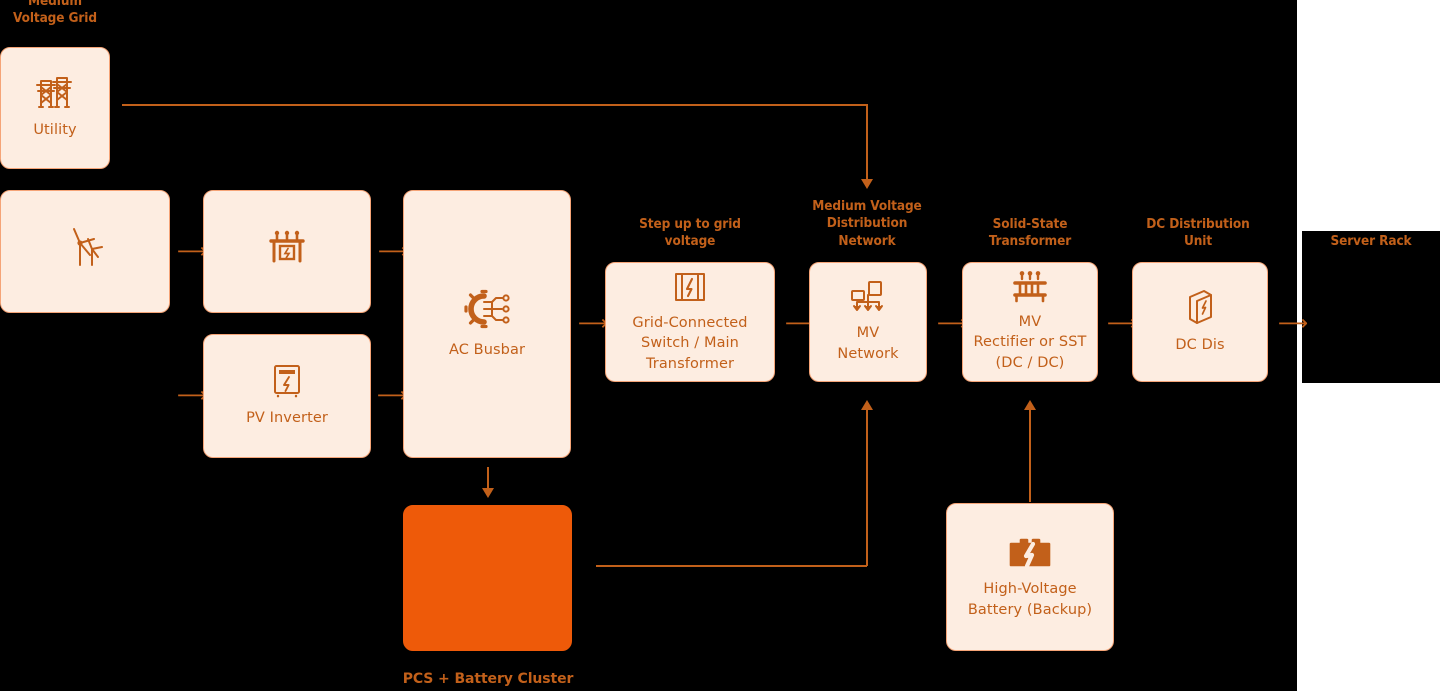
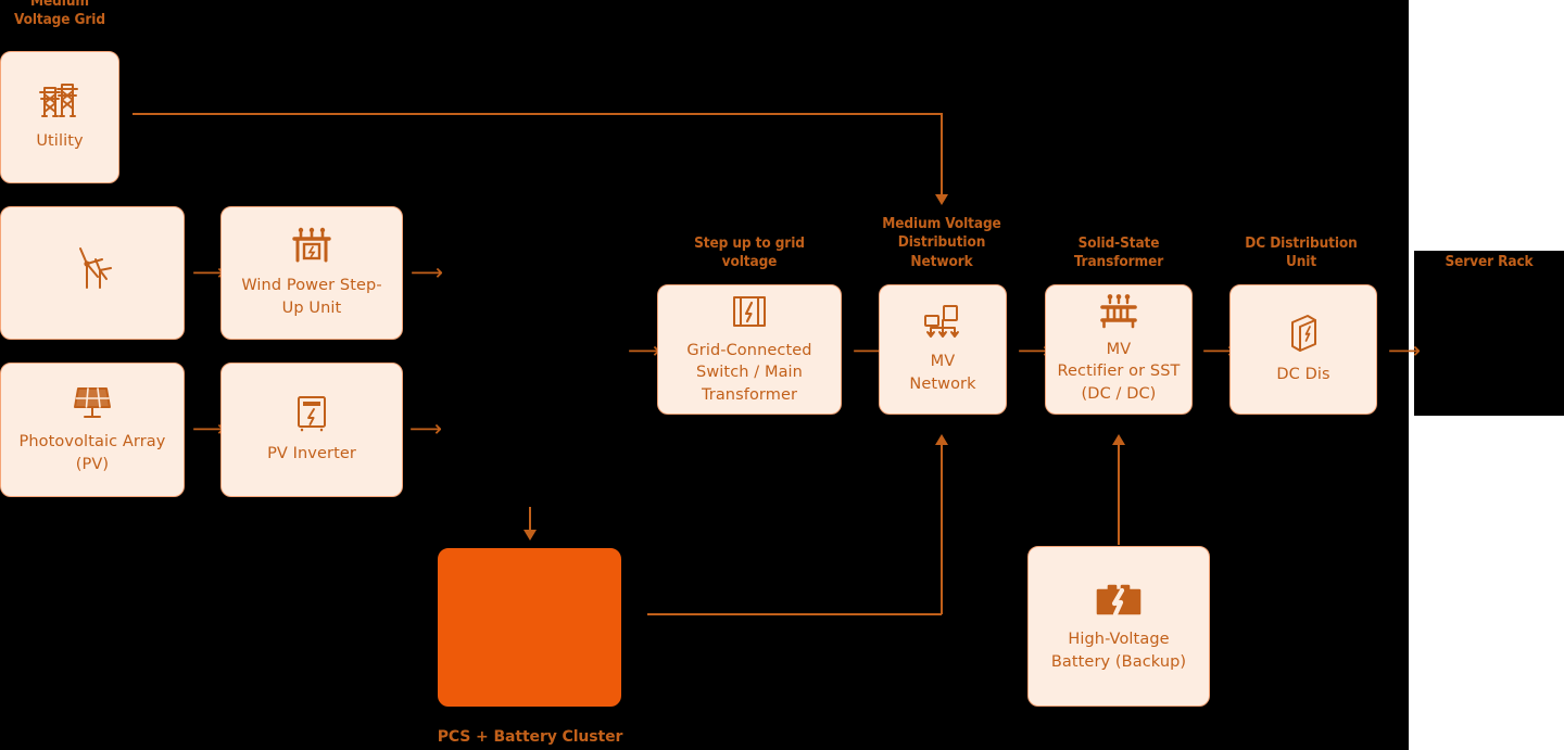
  Medium
  Voltage Grid
  Utility
  ⟶
+ Wind Power Step-
+ Up Unit
  ⟶
+ Photovoltaic Array
+ (PV)
  ⟶
  ⟶
  PV Inverter
- AC Busbar
  ⟶
  PCS + Battery Cluster
  Step up to grid
  voltage
  Grid-Connected
  Switch / Main
  Transformer
  ⟶
  Medium Voltage
  Distribution
  Network
  MV
  Network
  ⟶
  Solid-State
  Transformer
  MV
  Rectifier or SST
  (DC / DC)
  ⟶
  DC Distribution
  Unit
  DC Dis
  ⟶
  Server Rack
  High-Voltage
  Battery (Backup)
